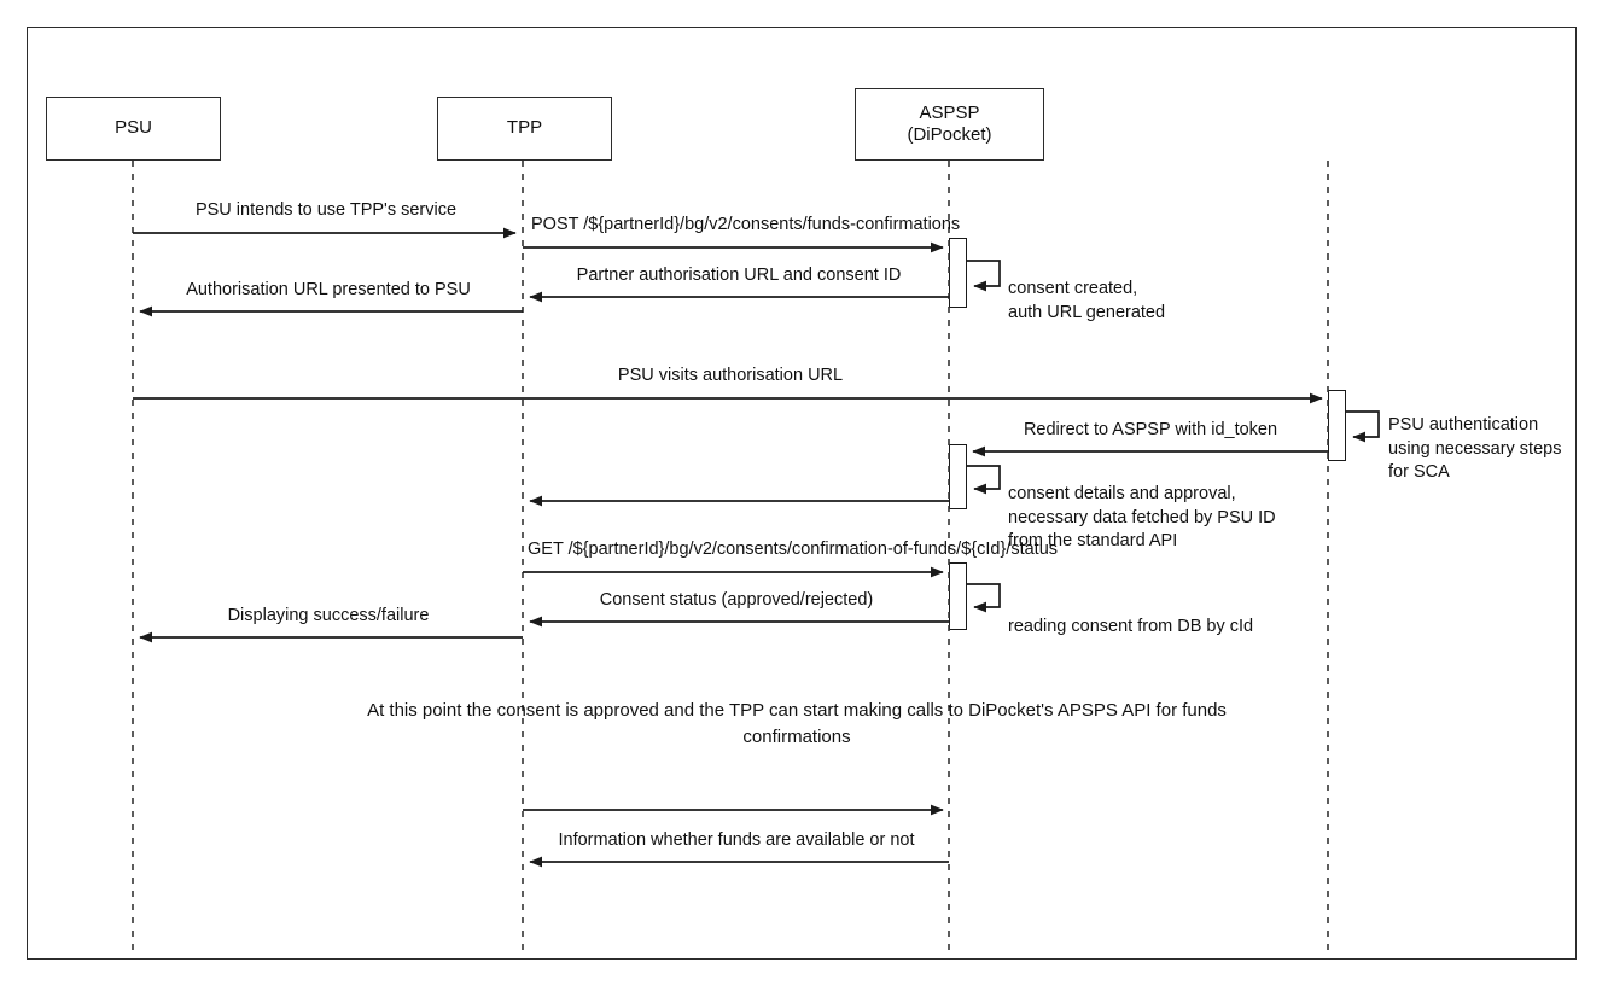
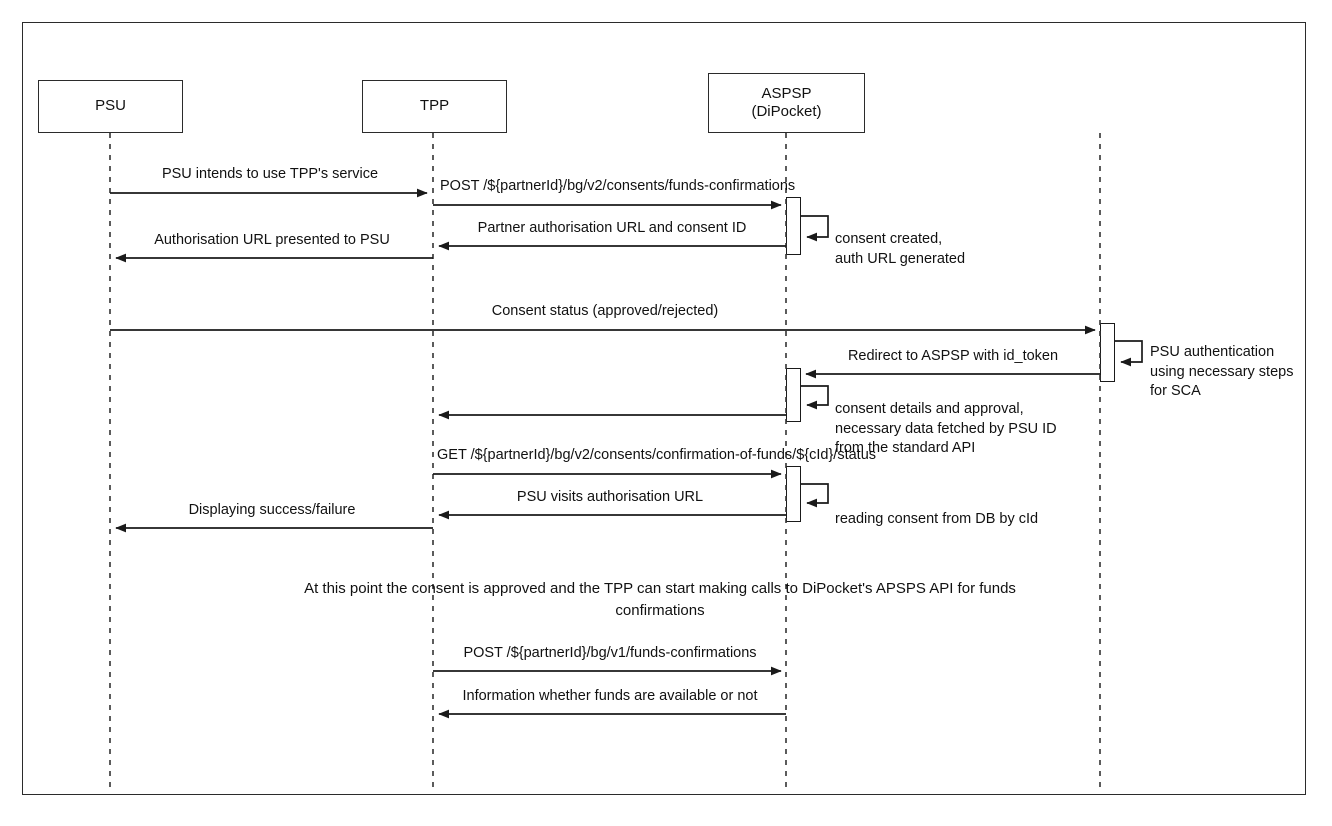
  PSU
  TPP
  ASPSP
  (DiPocket)
  PSU intends to use TPP's service
  POST /${partnerId}/bg/v2/consents/funds-confirmations
  Partner authorisation URL and consent ID
  Authorisation URL presented to PSU
- PSU visits authorisation URL
+ Consent status (approved/rejected)
  Redirect to ASPSP with id_token
  GET /${partnerId}/bg/v2/consents/confirmation-of-funds/${cId}/status
- Consent status (approved/rejected)
+ PSU visits authorisation URL
  Displaying success/failure
+ POST /${partnerId}/bg/v1/funds-confirmations
  Information whether funds are available or not
  consent created,
  auth URL generated
  PSU authentication
  using necessary steps
  for SCA
  consent details and approval,
  necessary data fetched by PSU ID
  from the standard API
  reading consent from DB by cId
  At this point the consent is approved and the TPP can start making calls to DiPocket's APSPS API for funds
  confirmations
